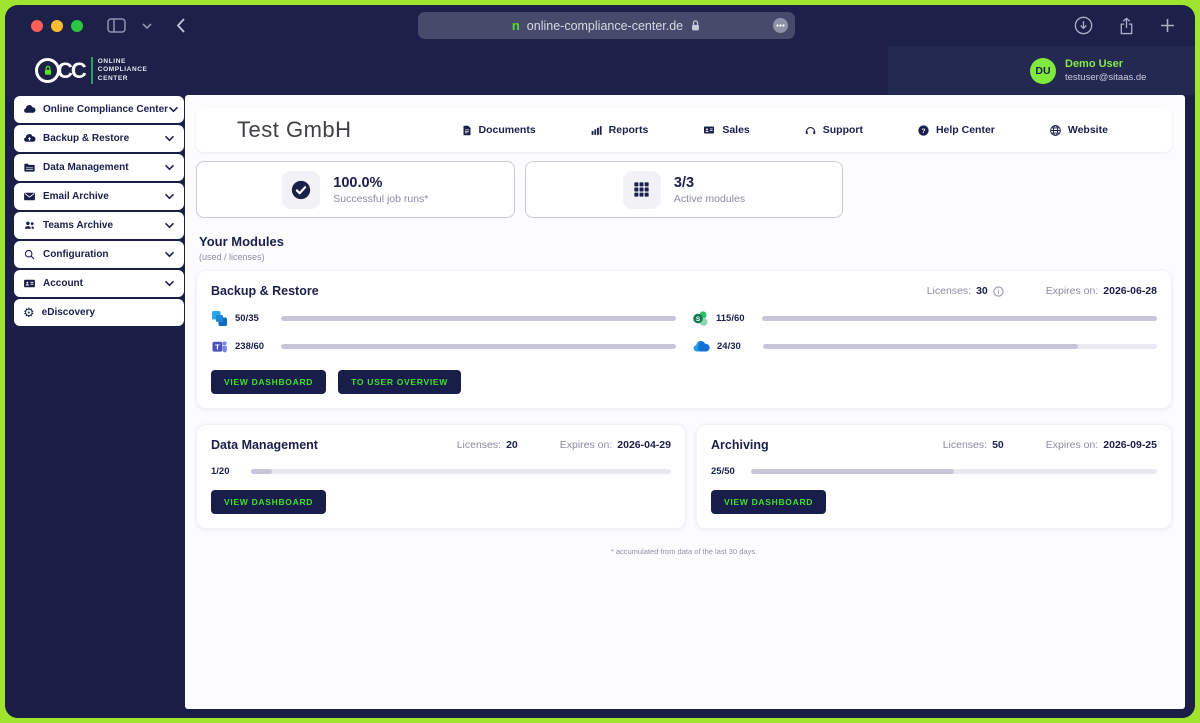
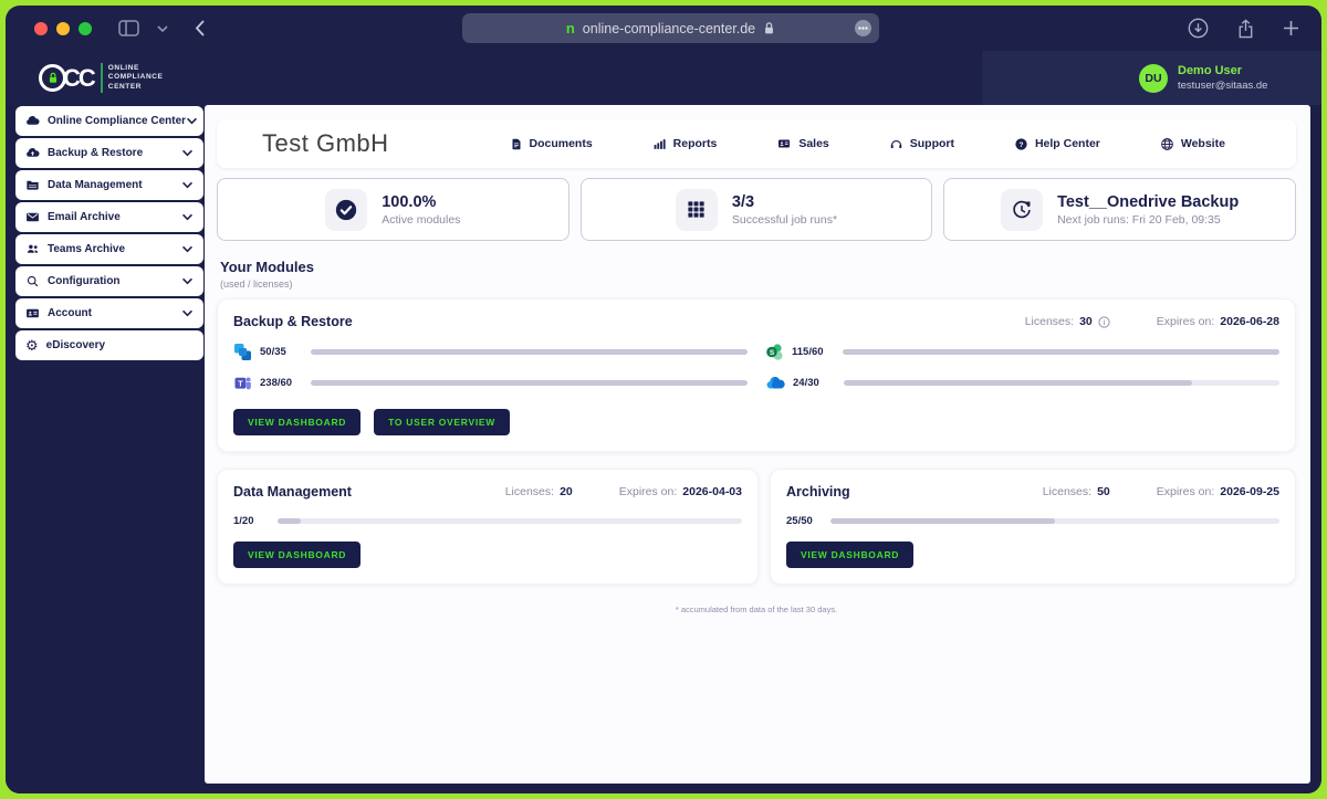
  n
  online-compliance-center.de
  CC
  DU
  Demo User
  testuser@sitaas.de
  Online Compliance Center
  Backup & Restore
  Data Management
  Email Archive
  Teams Archive
  Configuration
  Account
  ⚙
  eDiscovery
  Test GmbH
  Documents
  Reports
  Sales
  Support
  Help Center
  Website
  100.0%
- Successful job runs*
+ Active modules
  3/3
- Active modules
+ Successful job runs*
+ Test__Onedrive Backup
+ Next job runs: Fri 20 Feb, 09:35
  Your Modules
  (used / licenses)
  Backup & Restore
  Licenses:
  30
  Expires on:
  2026-06-28
  50/35
  115/60
  T
  238/60
  24/30
  VIEW DASHBOARD
  TO USER OVERVIEW
  Data Management
  Licenses:
  20
  Expires on:
- 2026-04-29
+ 2026-04-03
  1/20
  VIEW DASHBOARD
  Archiving
  Licenses:
  50
  Expires on:
  2026-09-25
  25/50
  VIEW DASHBOARD
  * accumulated from data of the last 30 days.
